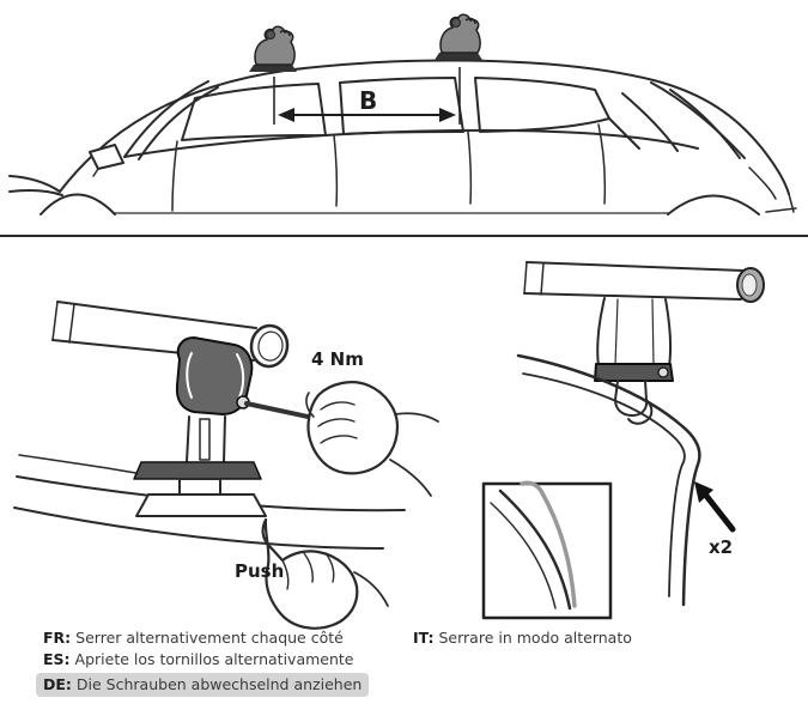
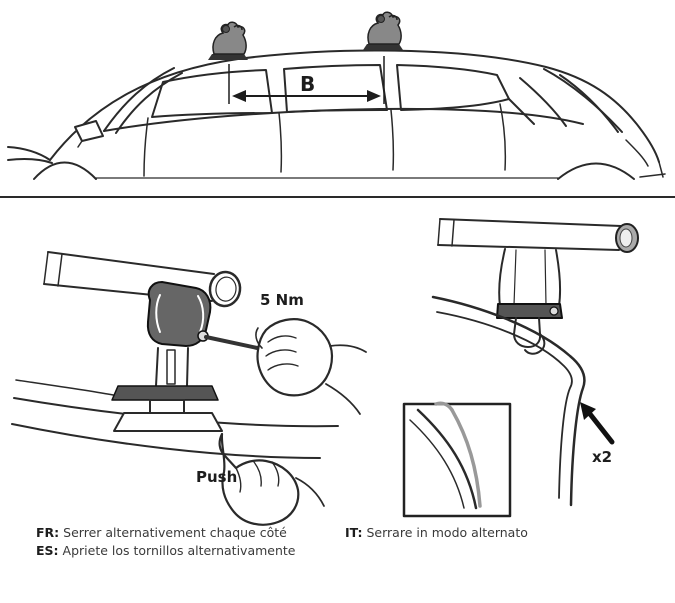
  B
- 4 Nm
+ 5 Nm
  Push
  x2
  FR: Serrer alternativement chaque côté
  ES: Apriete los tornillos alternativamente
- DE: Die Schrauben abwechselnd anziehen
  IT: Serrare in modo alternato
